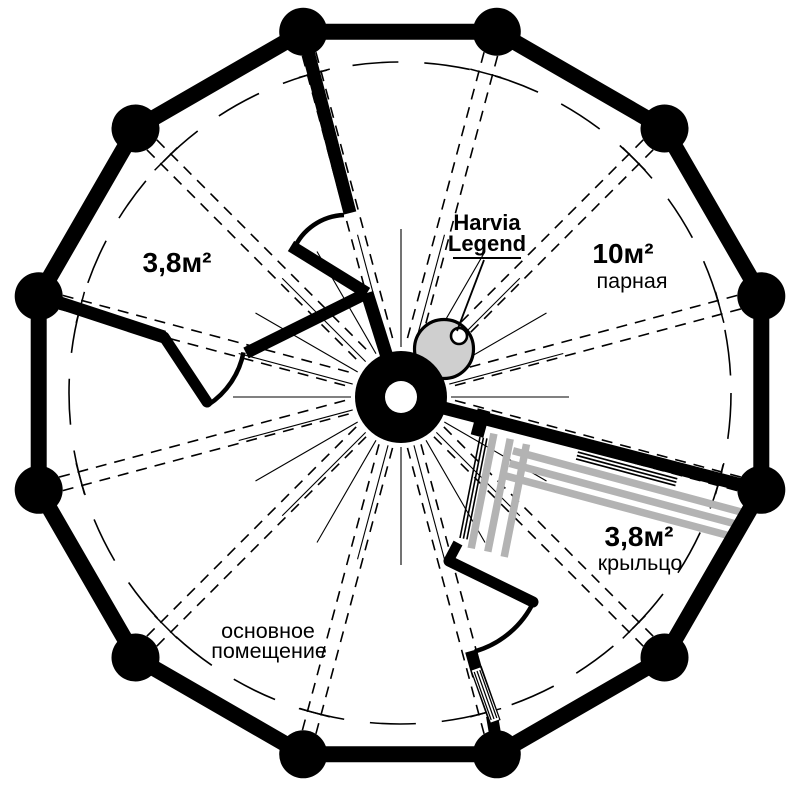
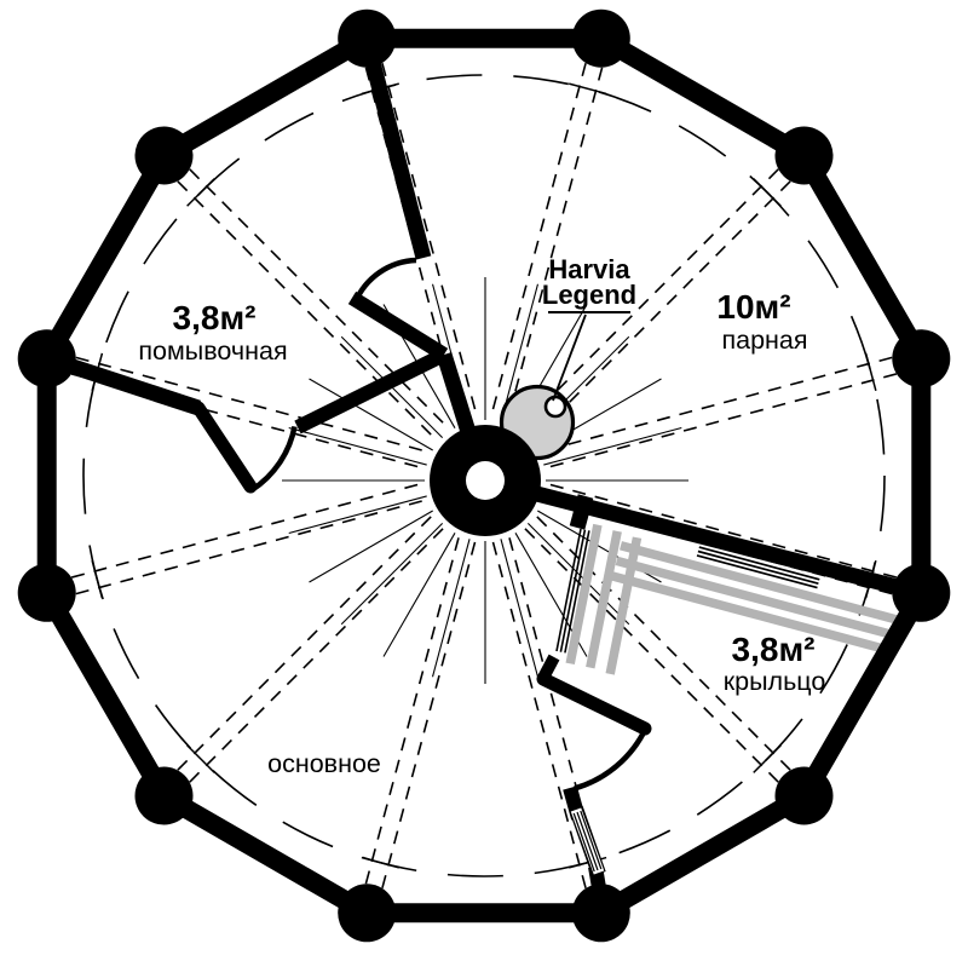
  Harvia
  Legend
  3,8м²
+ помывочная
  10м²
  парная
  3,8м²
  крыльцо
  основное
- помещение
